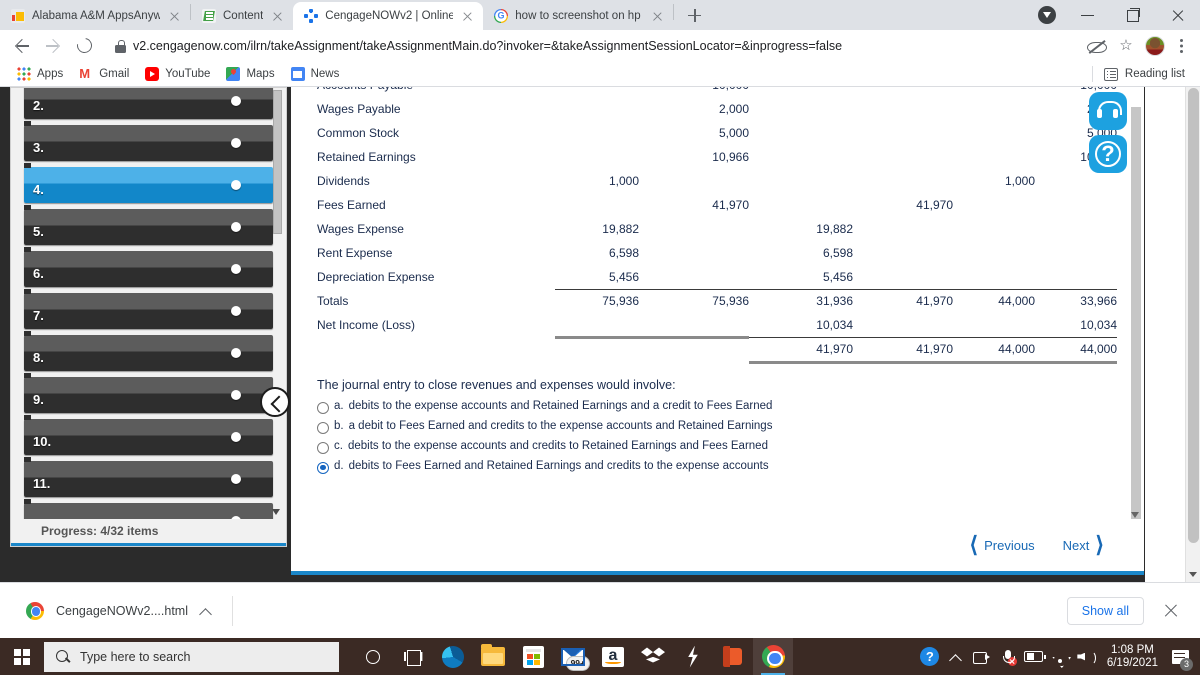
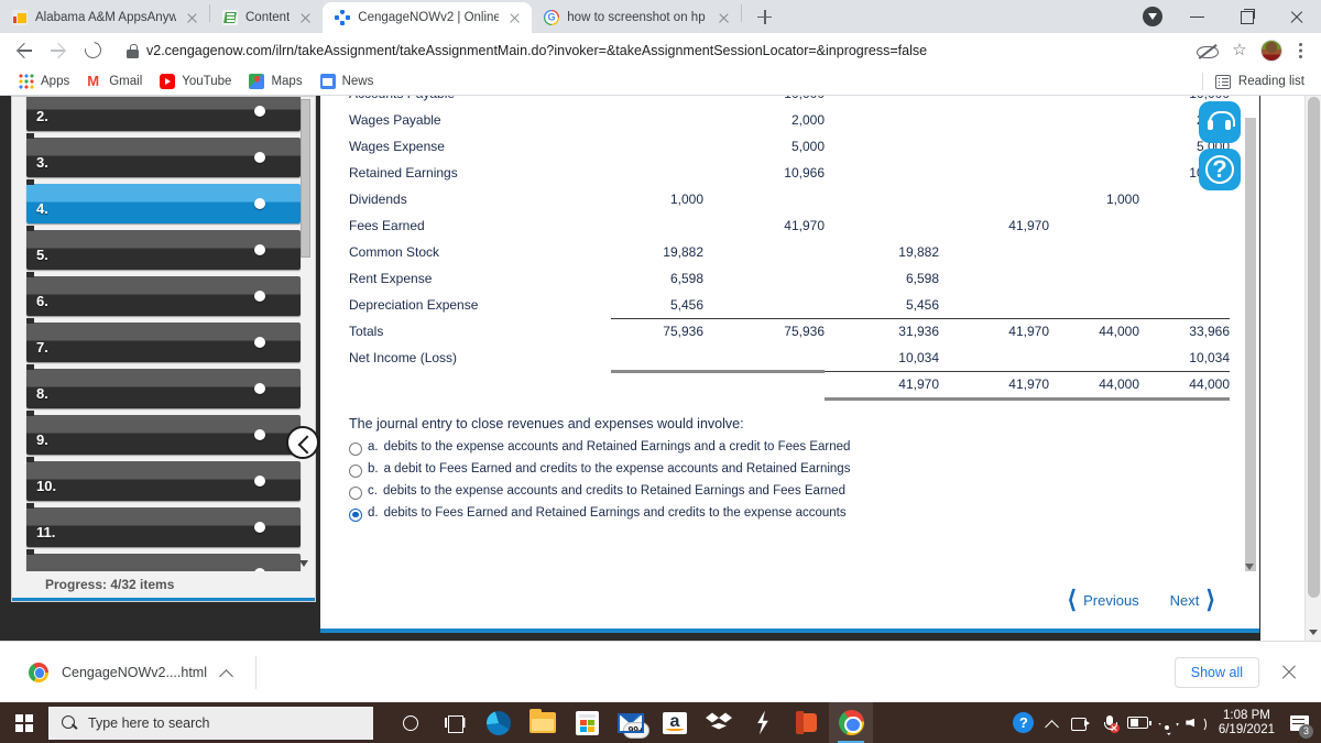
  Alabama A&M AppsAnyw
  Content
  CengageNOWv2 | Online
  how to screenshot on hp
  v2.cengagenow.com/ilrn/takeAssignment/takeAssignmentMain.do?invoker=&takeAssignmentSessionLocator=&inprogress=false
  ☆
  Apps
  Gmail
  YouTube
  Maps
  News
  Reading list
  2.
  3.
  4.
  5.
  6.
  7.
  8.
  9.
  10.
  11.
  Progress: 4/32 items
  Wages Payable		2,000
- Common Stock		5,000				5,000
+ Wages Expense		5,000				5,000
  Retained Earnings		10,966				1
  Dividends	1,000				1,000
  Fees Earned		41,970		41,970
- Wages Expense	19,882		19,882
+ Common Stock	19,882		19,882
  Rent Expense	6,598		6,598
  Depreciation Expense	5,456		5,456
  Totals	75,936	75,936	31,936	41,970	44,000	33,966
  Net Income (Loss)			10,034			10,034
  			41,970	41,970	44,000	44,000
  The journal entry to close revenues and expenses would involve:
  a.
  debits to the expense accounts and Retained Earnings and a credit to Fees Earned
  b.
  a debit to Fees Earned and credits to the expense accounts and Retained Earnings
  c.
  debits to the expense accounts and credits to Retained Earnings and Fees Earned
  d.
  debits to Fees Earned and Retained Earnings and credits to the expense accounts
  ⟨
  Previous
  Next
  ⟩
  ?
  CengageNOWv2....html
  Show all
  Type here to search
  1:08 PM
  6/19/2021
  3
